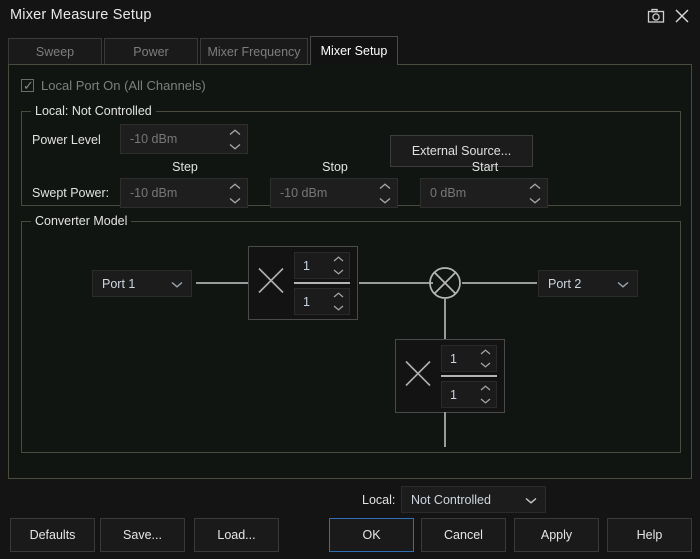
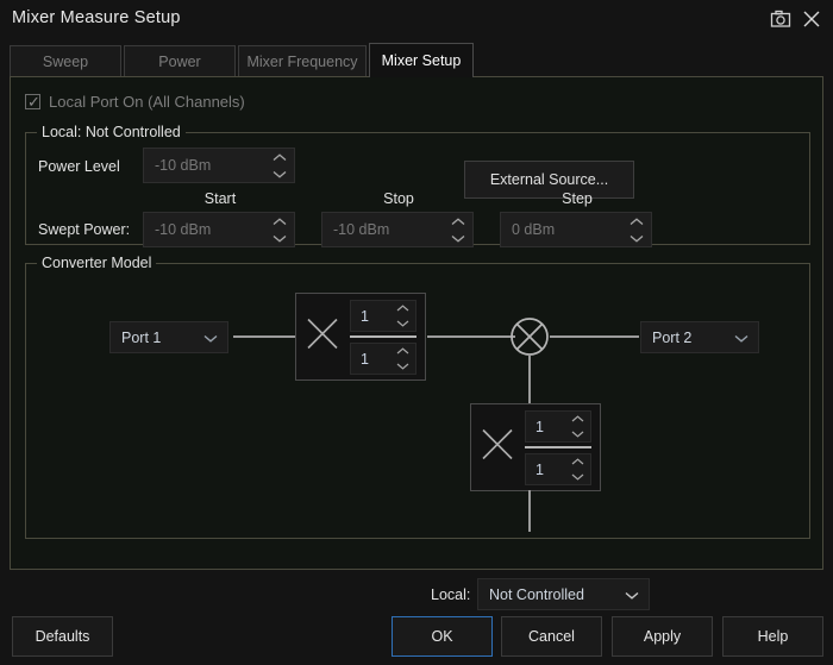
  Mixer Measure Setup
  Sweep
  Power
  Mixer Frequency
  Mixer Setup
  ✓
  Local Port On (All Channels)
  External Source...
  Local: Not Controlled
  Power Level
  -10 dBm
- Step
+ Start
  Stop
- Start
+ Step
  Swept Power:
  -10 dBm
  -10 dBm
  0 dBm
  Converter Model
  Port 1
  1
  1
  Port 2
  1
  1
  Local:
  Not Controlled
  Defaults
- Save...
- Load...
  OK
  Cancel
  Apply
  Help
